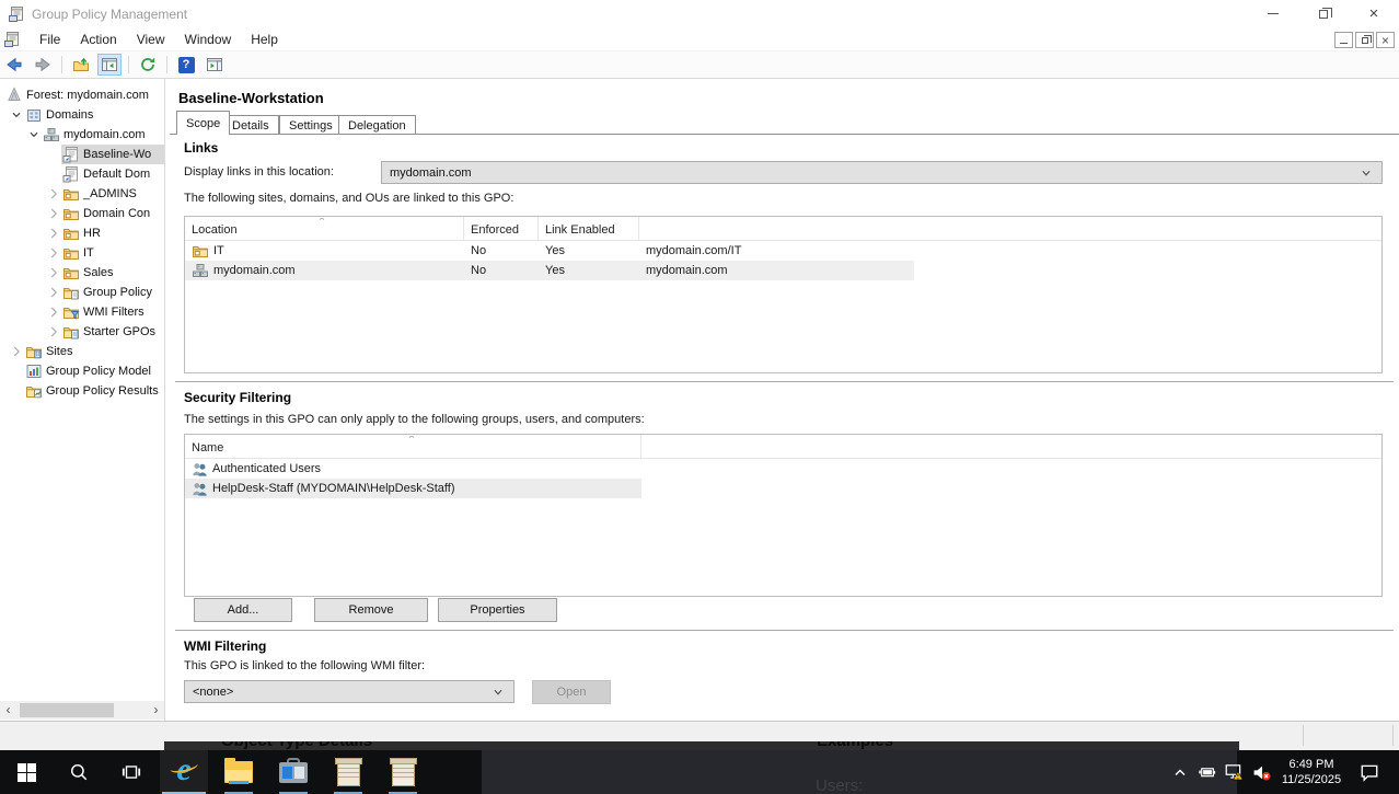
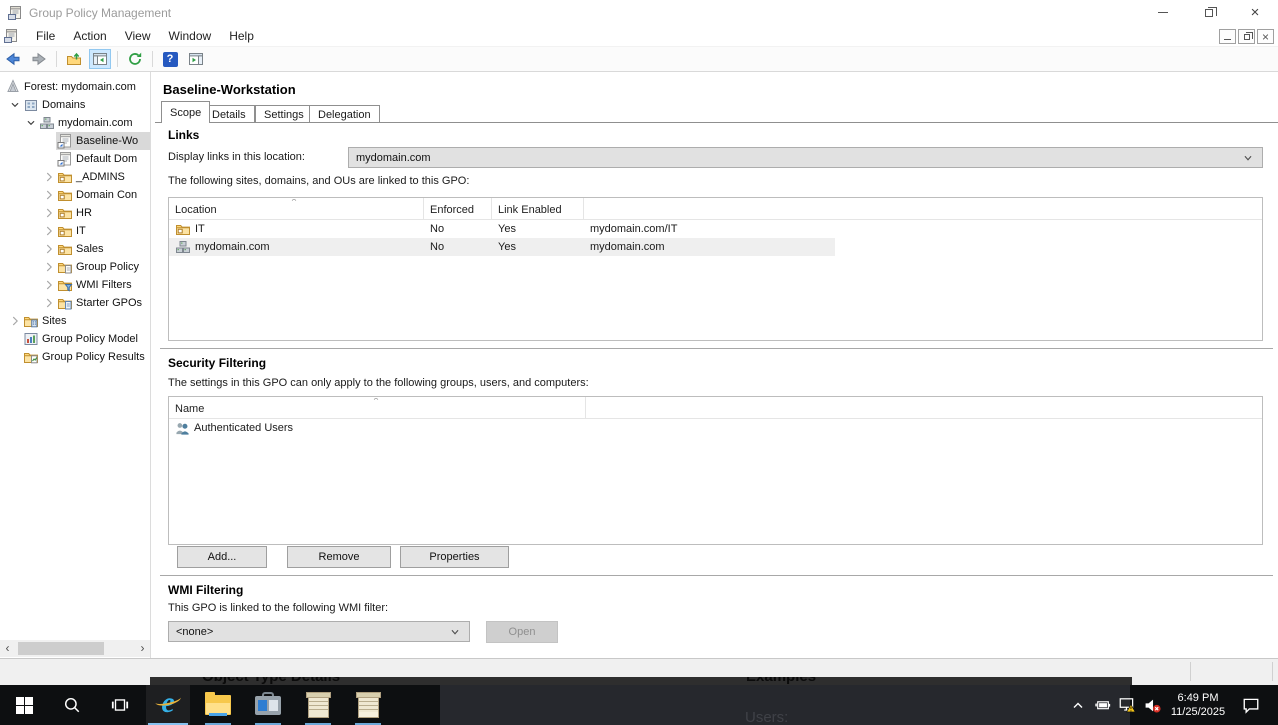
  Group Policy Management
  ×
  File
  Action
  View
  Window
  Help
  ×
  ?
  Forest: mydomain.com
  Domains
  mydomain.com
  Baseline-Wo
  Default Dom
  _ADMINS
  Domain Con
  HR
  IT
  Sales
  Group Policy
  WMI Filters
  Starter GPOs
  Sites
  Group Policy Model
  Group Policy Results
  ‹
  ›
  Baseline-Workstation
  Scope
  Details
  Settings
  Delegation
  Links
  Display links in this location:
  mydomain.com
  The following sites, domains, and OUs are linked to this GPO:
  Location
  Enforced
  Link Enabled
  IT
  No
  Yes
  mydomain.com/IT
  mydomain.com
  No
  Yes
  mydomain.com
  Security Filtering
  The settings in this GPO can only apply to the following groups, users, and computers:
  Name
  Authenticated Users
- HelpDesk-Staff (MYDOMAIN\HelpDesk-Staff)
  Add...
  Remove
  Properties
  WMI Filtering
  This GPO is linked to the following WMI filter:
  <none>
  Open
  Object Type Details
  Examples
  Users:
  e
  6:49 PM
  11/25/2025
